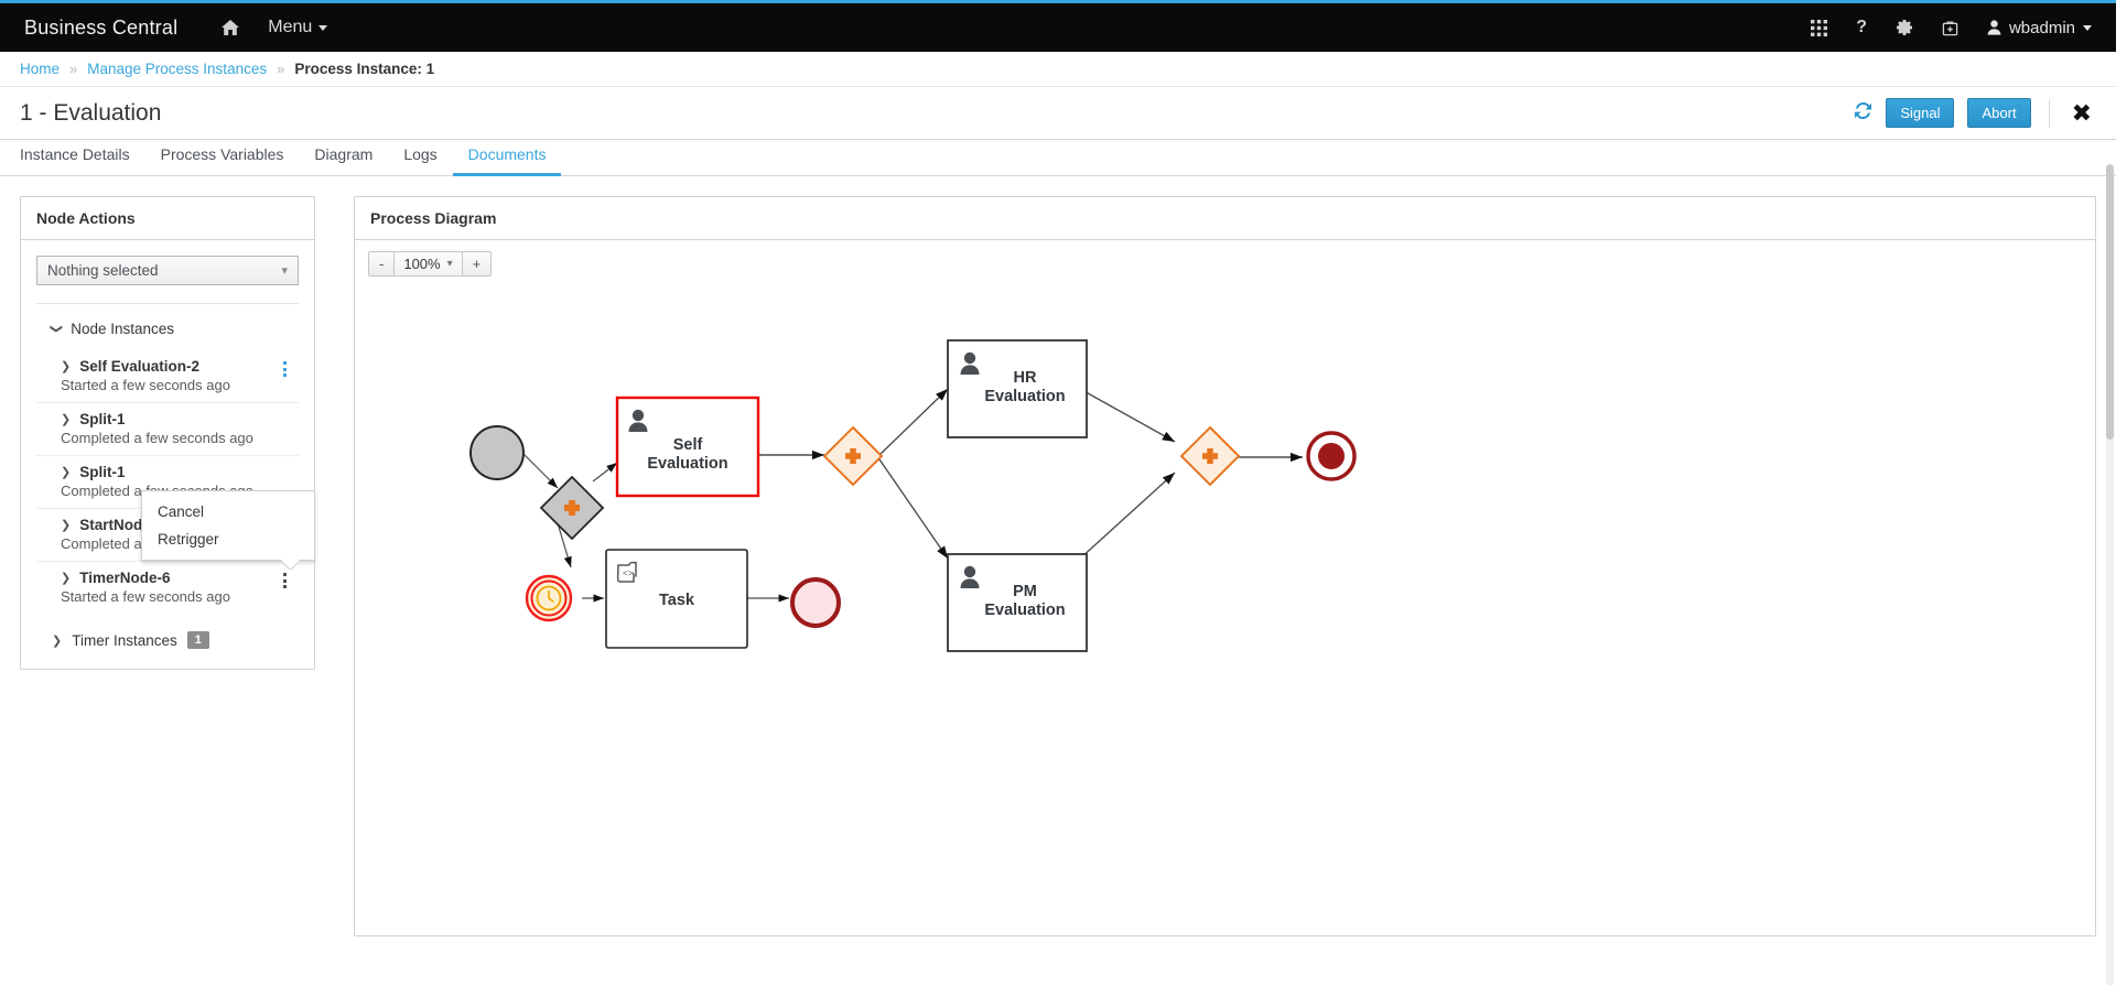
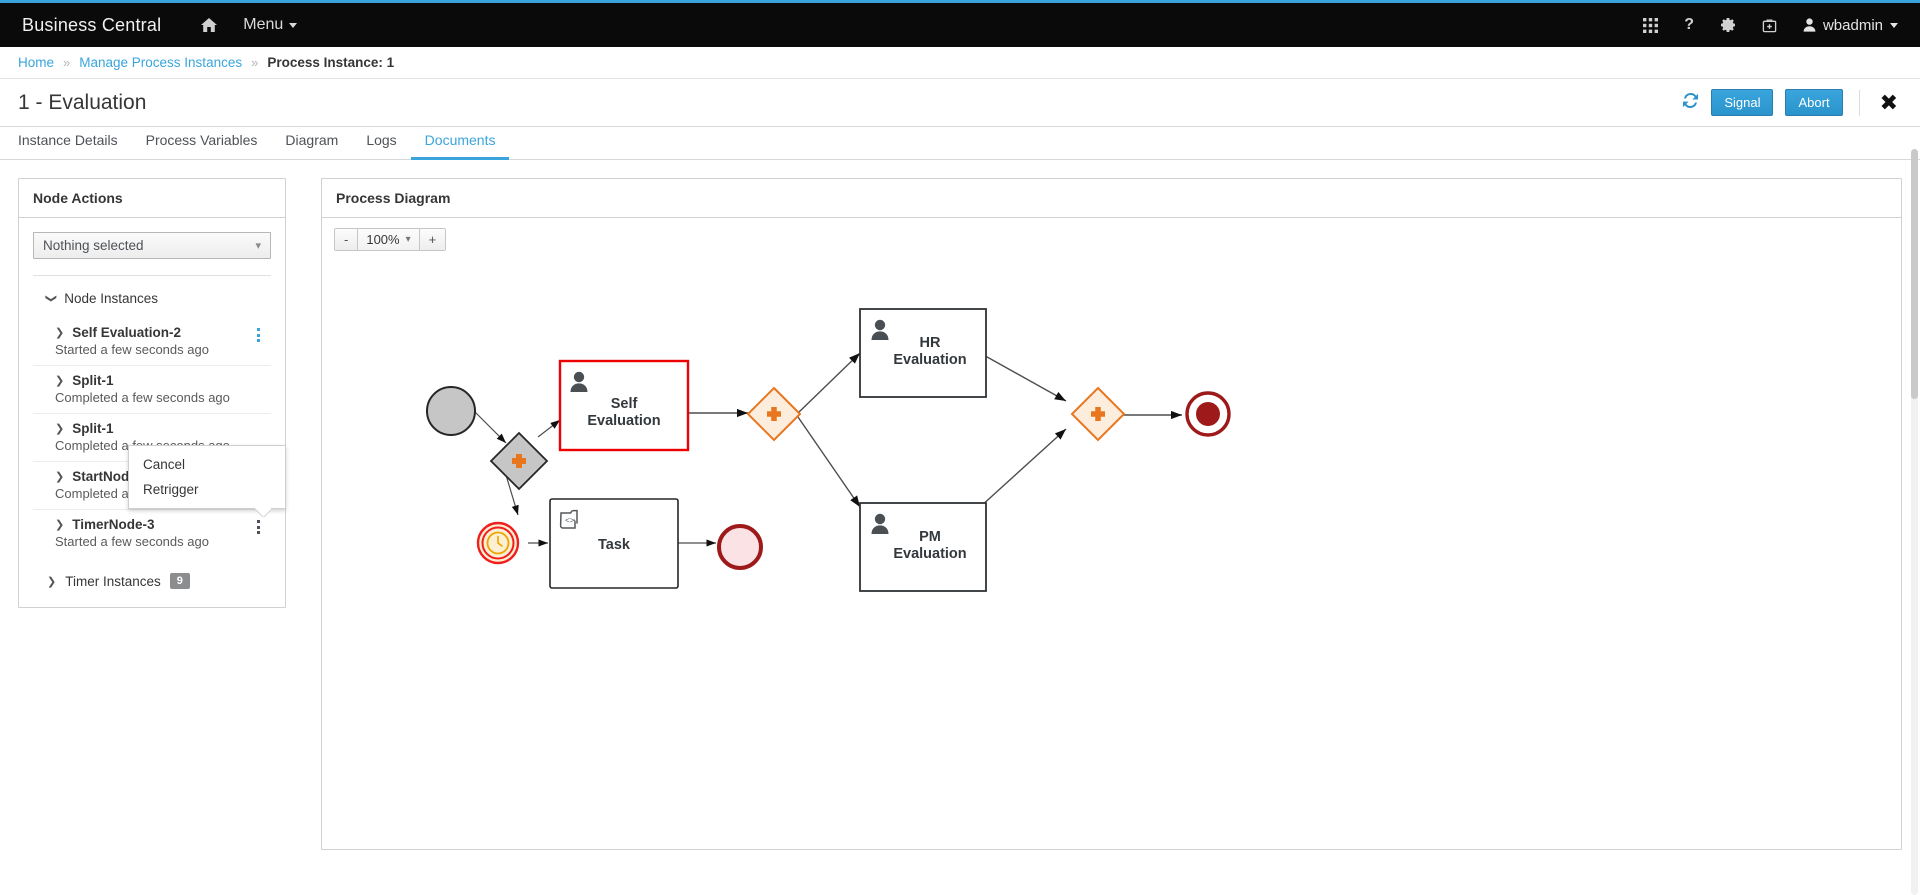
  Business Central
  Menu
  ?
  wbadmin
  Home
  »
  Manage Process Instances
  »
  Process Instance: 1
  1 - Evaluation
  Signal
  Abort
  ✖
  Instance Details
  Process Variables
  Diagram
  Logs
  Documents
  Node Actions
  Nothing selected
  ▾
  Node Instances
  ❯
  Self Evaluation-2
  Started a few seconds ago
  ❯
  Split-1
  Completed a few seconds ago
  ❯
  Split-1
  ❯
  StartNod
  ❯
- TimerNode-6
+ TimerNode-3
  Started a few seconds ago
  ❯
  Timer Instances
- 1
+ 9
  Process Diagram
  -
  100%
  ▾
  +
  Self
  Evaluation
  <>
  Task
  HR
  Evaluation
  PM
  Evaluation
  Cancel
  Retrigger
